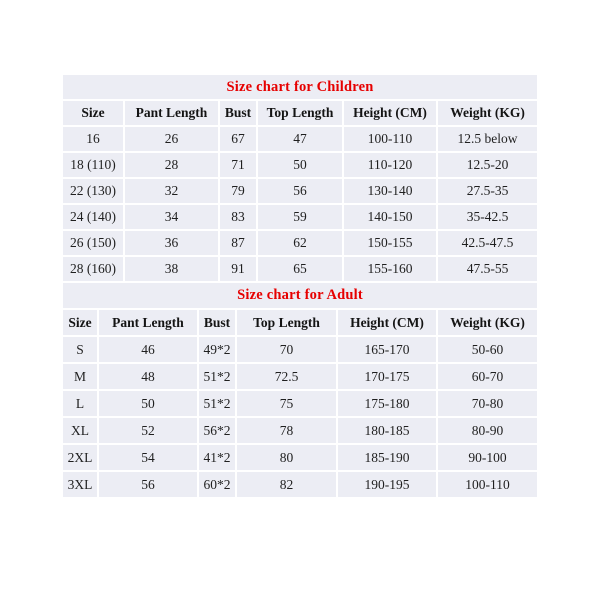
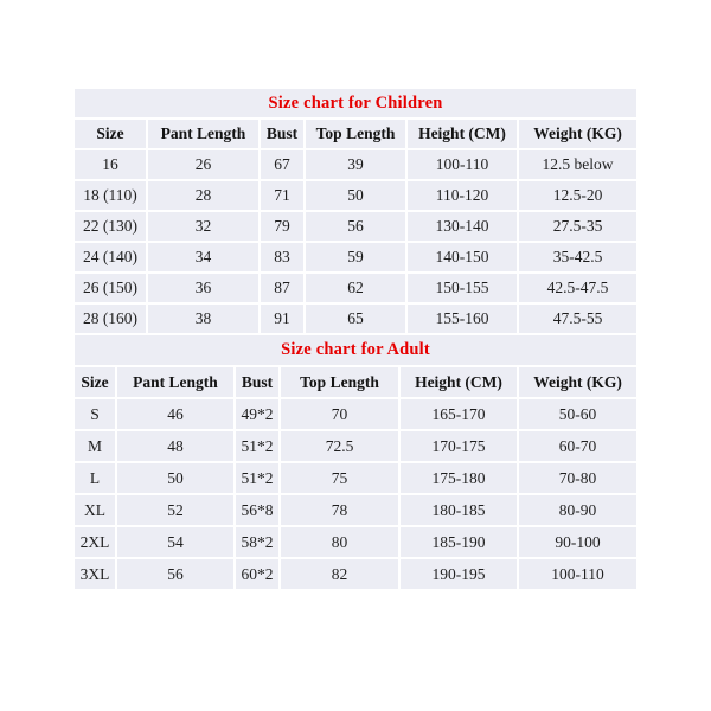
  Size chart for Children
  Size	Pant Length	Bust	Top Length	Height (CM)	Weight (KG)
- 16	26	67	47	100-110	12.5 below
+ 16	26	67	39	100-110	12.5 below
  18 (110)	28	71	50	110-120	12.5-20
  22 (130)	32	79	56	130-140	27.5-35
  24 (140)	34	83	59	140-150	35-42.5
  26 (150)	36	87	62	150-155	42.5-47.5
  28 (160)	38	91	65	155-160	47.5-55
  Size chart for Adult
  Size	Pant Length	Bust	Top Length	Height (CM)	Weight (KG)
  S	46	49*2	70	165-170	50-60
  M	48	51*2	72.5	170-175	60-70
  L	50	51*2	75	175-180	70-80
- XL	52	56*2	78	180-185	80-90
+ XL	52	56*8	78	180-185	80-90
- 2XL	54	41*2	80	185-190	90-100
+ 2XL	54	58*2	80	185-190	90-100
  3XL	56	60*2	82	190-195	100-110
